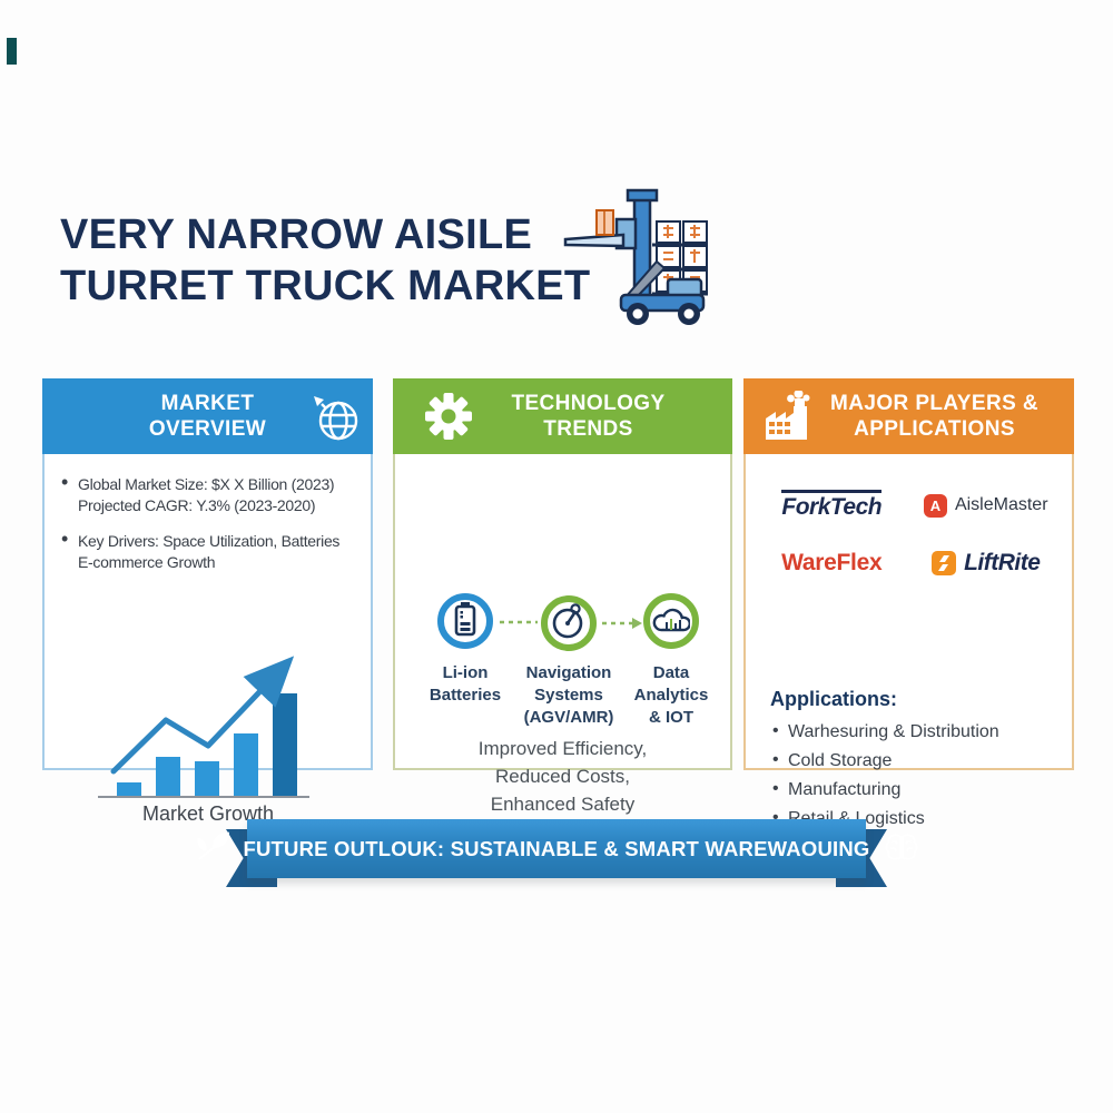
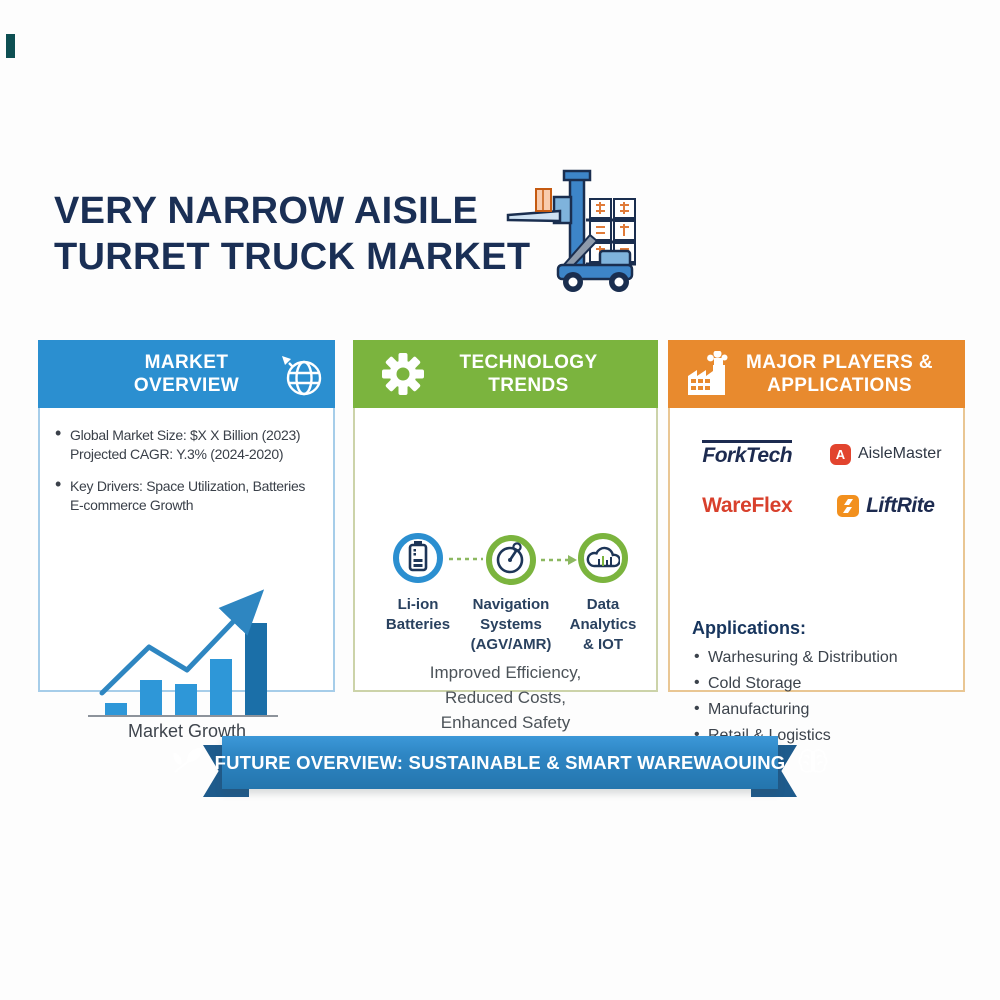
  VERY NARROW AISILE
  TURRET TRUCK MARKET
  MARKET
  OVERVIEW
  Global Market Size: $X X Billion (2023)
- Projected CAGR: Y.3% (2023-2020)
+ Projected CAGR: Y.3% (2024-2020)
  Key Drivers: Space Utilization, Batteries
  E-commerce Growth
  Market Growth
  TECHNOLOGY
  TRENDS
  Li-ion
  Batteries
  Navigation
  Systems
  (AGV/AMR)
  Data
  Analytics
  & IOT
  Improved Efficiency,
  Reduced Costs,
  Enhanced Safety
  MAJOR PLAYERS &
  APPLICATIONS
  ForkTech
  A
  AisleMaster
  WareFlex
  LiftRite
  Applications:
  Warhesuring & Distribution
  Cold Storage
  Manufacturing
- FUTURE OUTLOUK: SUSTAINABLE & SMART WAREWAOUING
+ FUTURE OVERVIEW: SUSTAINABLE & SMART WAREWAOUING
